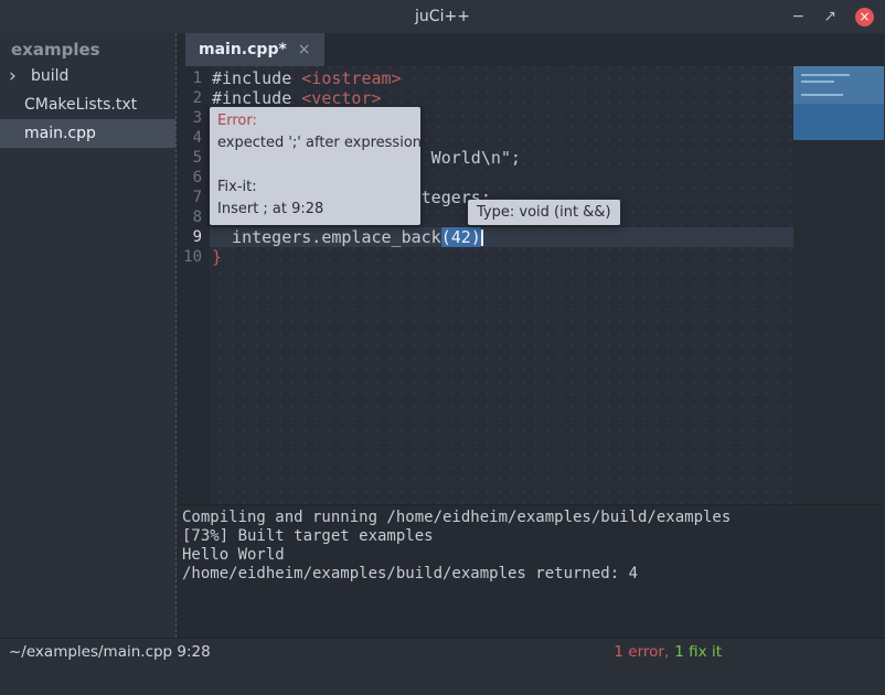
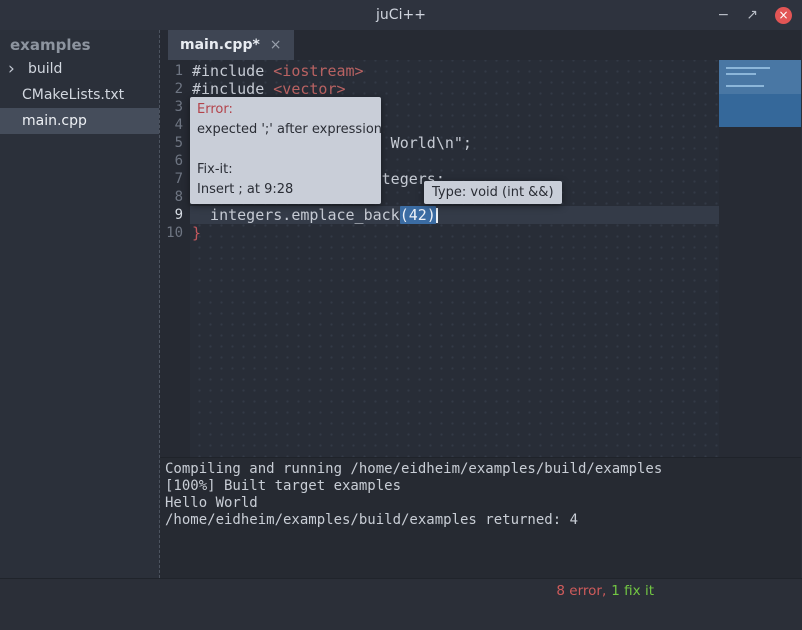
  juCi++
  −
  ↗
  ×
  examples
  ›
  build
  CMakeLists.txt
  main.cpp
  main.cpp*
  ×
  1
  2
  3
  4
  5
  6
  7
  8
  9
  10
  #include <iostream>
  #include <vector>
  integers.emplace_back(42)
  }
  Error:
  expected ';' after expression:
  Fix-it:
  Insert ; at 9:28
  Type: void (int &&)
  Compiling and running /home/eidheim/examples/build/examples
- [73%] Built target examples
+ [100%] Built target examples
  Hello World
  /home/eidheim/examples/build/examples returned: 4
- ~/examples/main.cpp 9:28
- 1 error, 1 fix it
+ 8 error, 1 fix it
